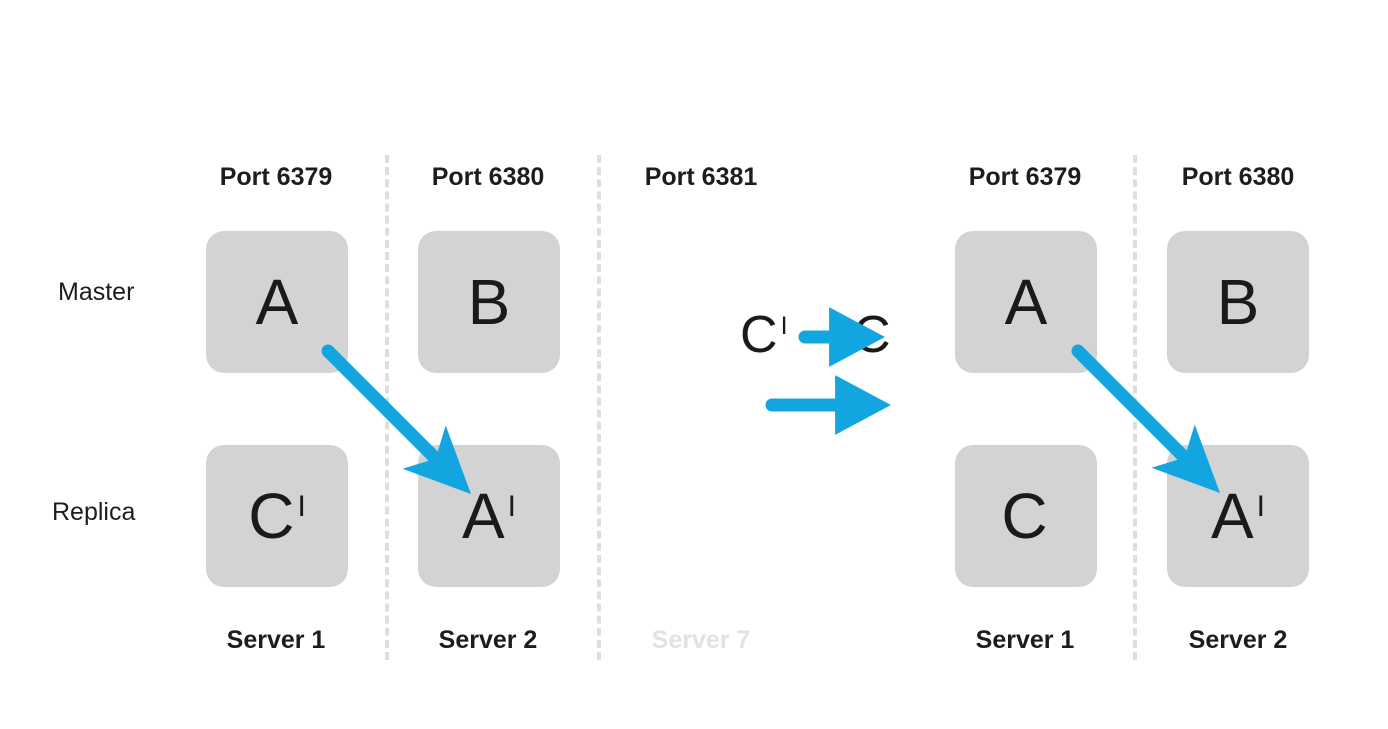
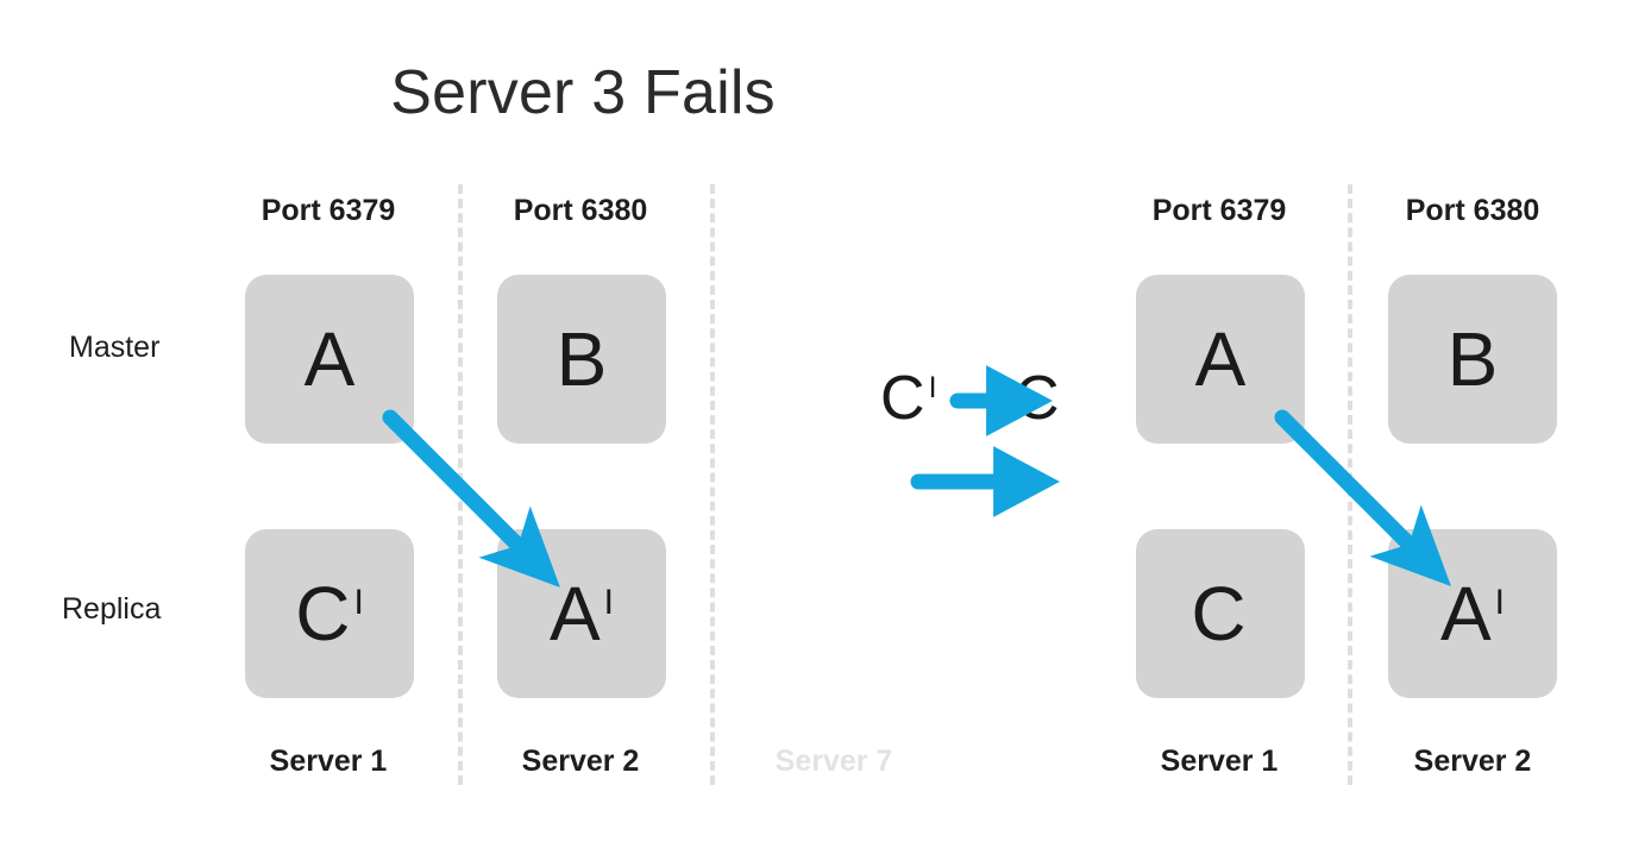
+ Server 3 Fails
  Master
  Replica
  Port 6379
  Port 6380
- Port 6381
  A
  B
  CI
  AI
  Server 1
  Server 2
  Server 7
  CI
  C
  Port 6379
  Port 6380
  A
  B
  C
  AI
  Server 1
  Server 2
